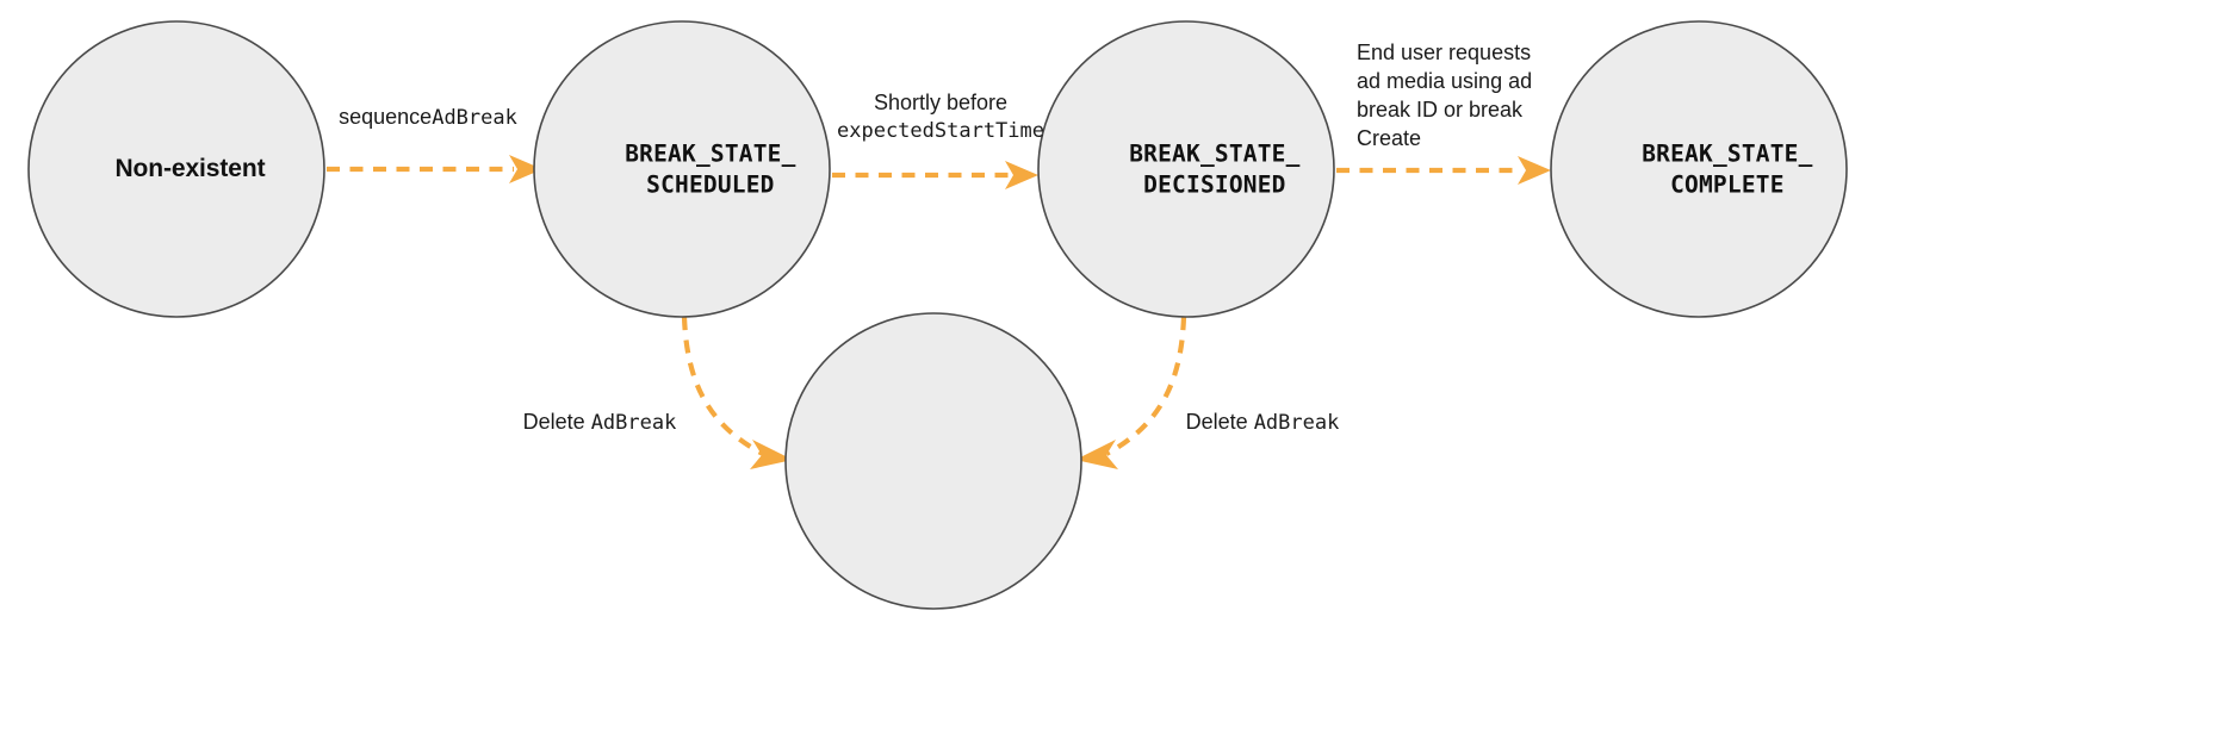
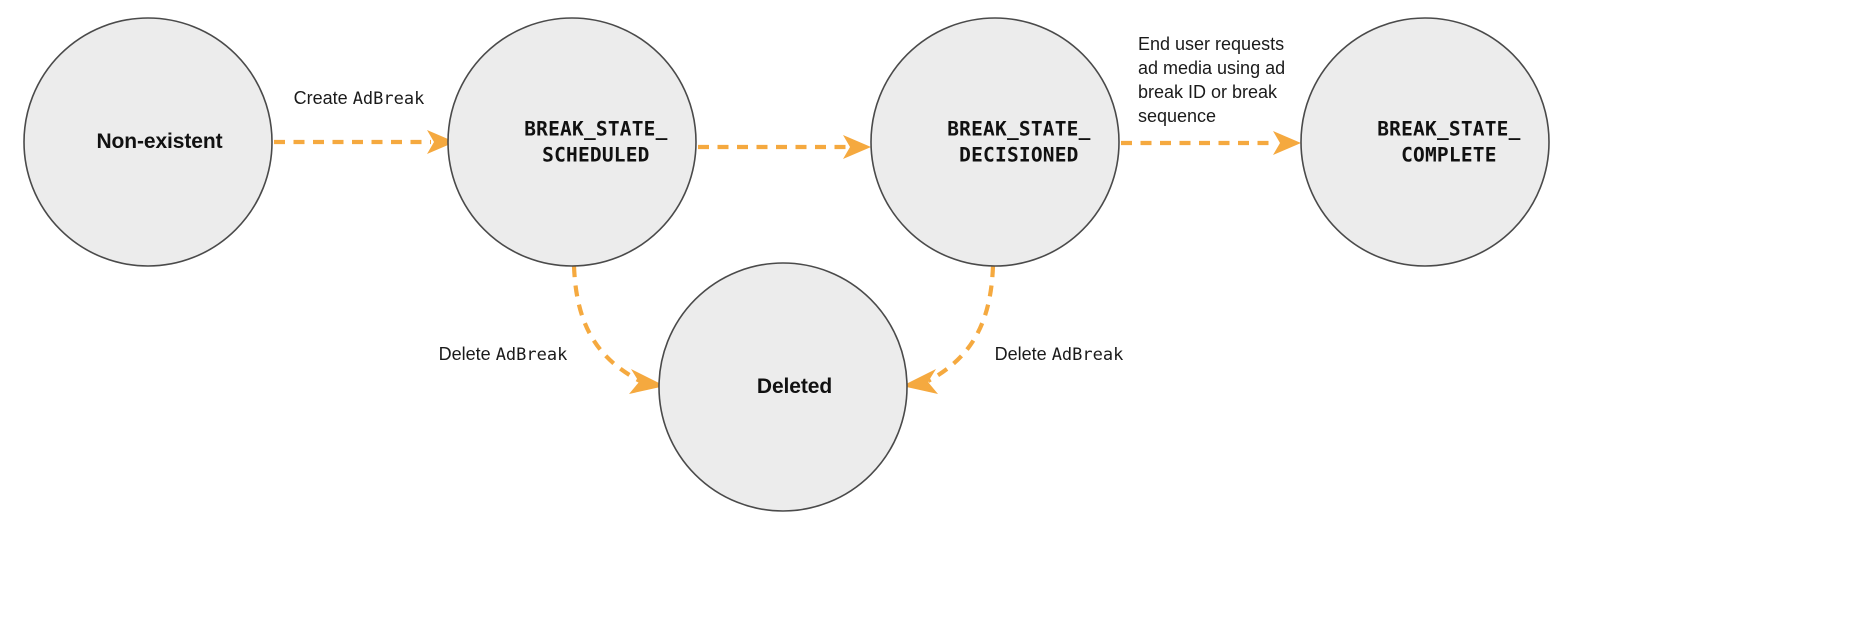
  Non-existent
  BREAK_STATE_ SCHEDULED
  BREAK_STATE_ DECISIONED
  BREAK_STATE_ COMPLETE
+ Deleted
- sequenceAdBreak
+ Create AdBreak
- Shortly before
- expectedStartTime
  End user requests
  ad media using ad
  break ID or break
- Create
+ sequence
  Delete AdBreak
  Delete AdBreak
